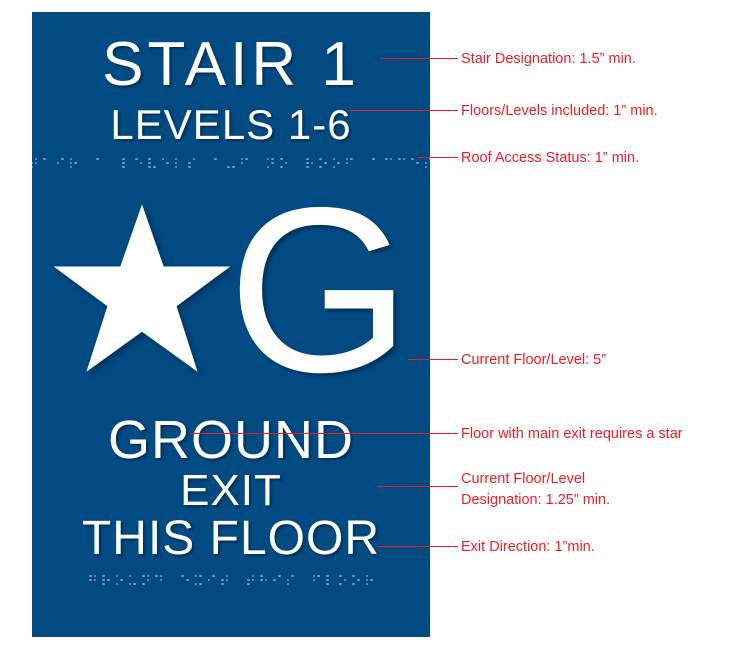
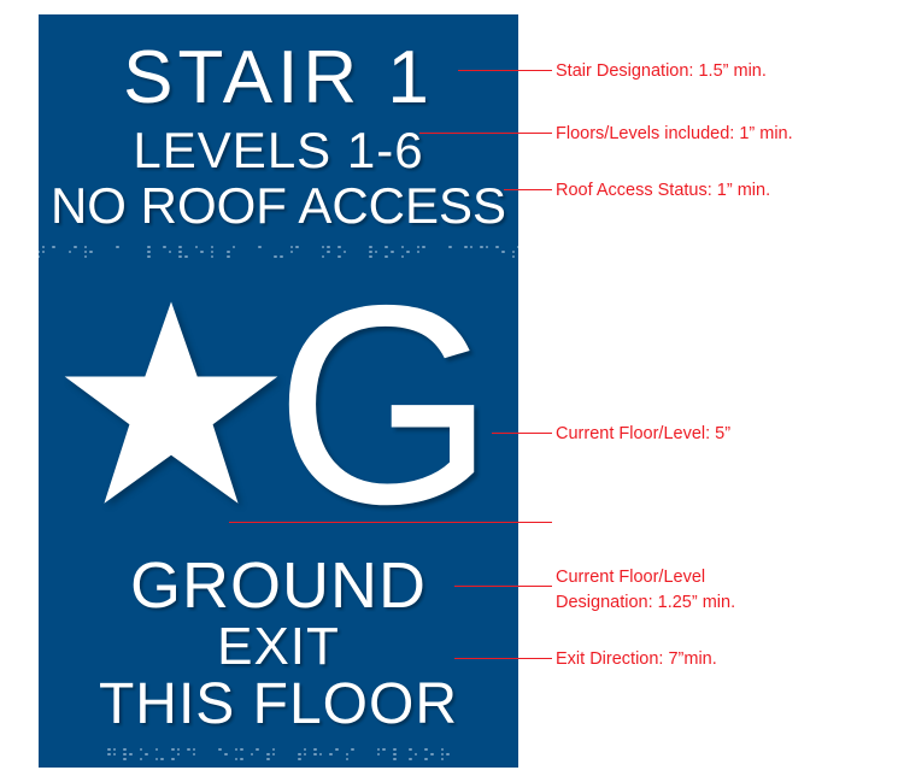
  STAIR 1
  LEVELS 1-6
+ NO ROOF ACCESS
  G
  GROUND
  EXIT
  THIS FLOOR
  Stair Designation: 1.5” min.
  Floors/Levels included: 1” min.
  Roof Access Status: 1” min.
  Current Floor/Level: 5”
- Floor with main exit requires a star
  Current Floor/Level
  Designation: 1.25” min.
- Exit Direction: 1”min.
+ Exit Direction: 7”min.
